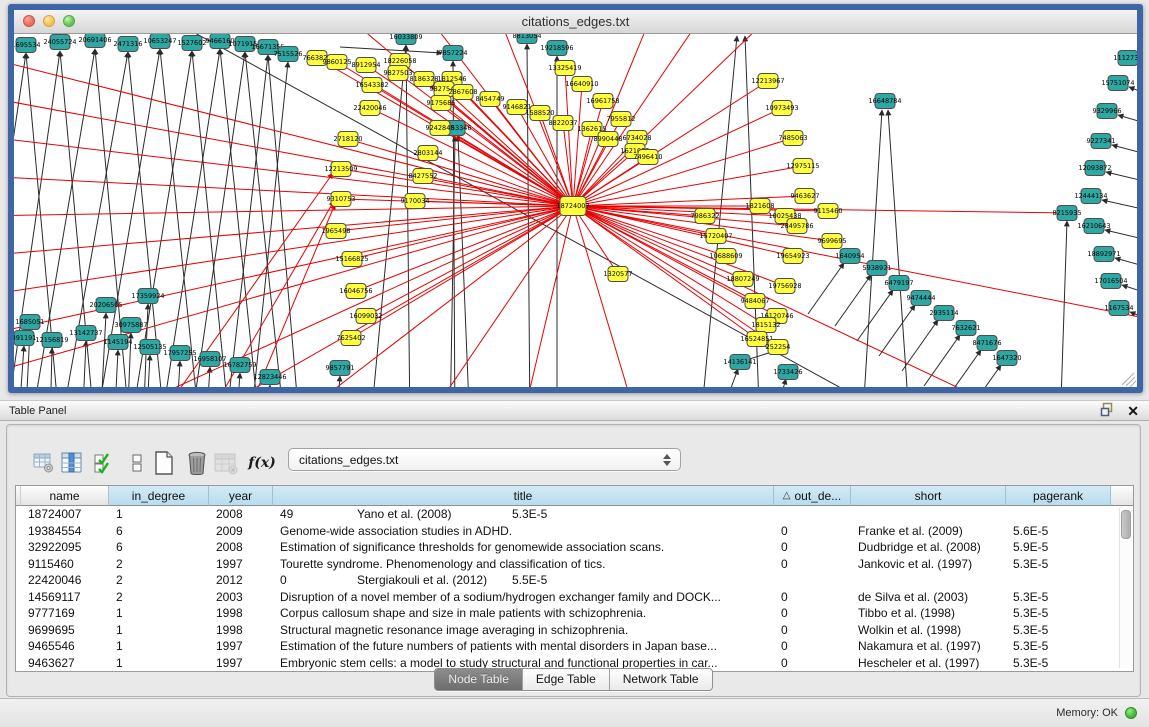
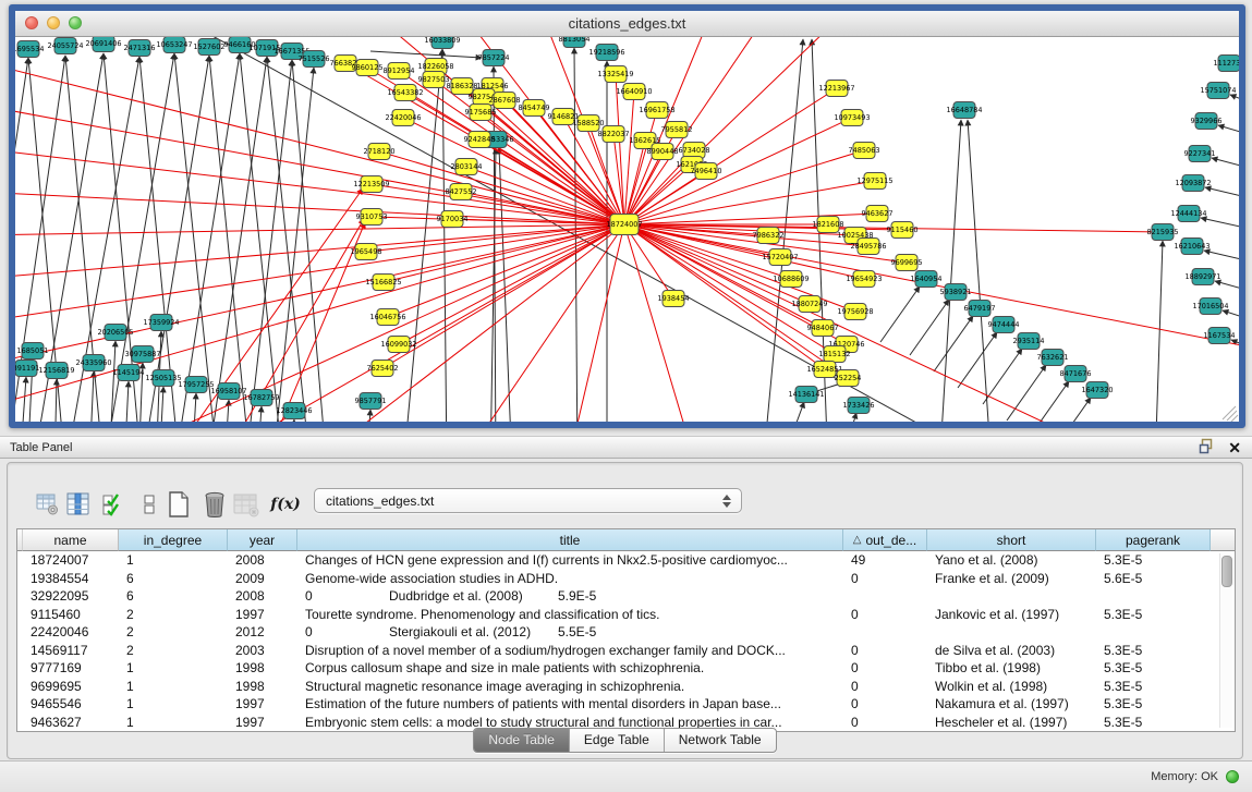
  citations_edges.txt
  1695534
  24055724
  20691406
  2471316
  10653247
  1527602
  9466160
  1071915
  1667135
  7515526
  16033809
  7857224
  8813054
  19218596
  1685051
  391191
  12156819
- 13142737
+ 24335960
  20206505
  17359924
  30975887
  1145194
  12505135
  17957255
  16958107
  16782759
  12823446
  9857791
  16648784
  111273
  15751074
  9329966
  9227341
  12093872
  12444134
  8215935
  16210643
  18892971
  17016504
  1167534
  1640954
  5938921
  6479197
  9474444
  2935114
  7632621
  8471676
  1647320
  14136141
  1733426
  766382
  9860125
  8912954
  18226058
  9827503
  8186328
  1812546
  982754
  2867608
  8454749
  9175685
  9146821
  1588520
  8822037
  9242848
  1362615
  16543382
  22420046
  2718120
  12213509
  9310753
  2803144
  8427552
  9170034
  13325419
  16640910
  16961758
  7955812
  8990448
  6734028
  7496410
  12213967
  10973493
  7485063
  12975115
  9463627
  9115460
  7986322
  15720407
  10688609
  1821608
  10025438
  28495786
  9699695
  19654923
  18807249
  19756928
  9484067
  16120746
  1815132
  16524851
  252254
- 1320577
+ 1938454
  15166825
  16046756
  16099032
  7625402
  1965498
  18724007
  Table Panel
  ✕
  f(x)
  citations_edges.txt
  name
  in_degree
  year
  title
  △
  out_de...
  short
  pagerank
  18724007
  1
  2008
+ Changes of HCN gene expression and I(f) currents in Nkx2.5-positive cardiomyoc...
  49
  Yano et al. (2008)
  5.3E-5
  19384554
  6
  2009
  Genome-wide association studies in ADHD.
  0
  Franke et al. (2009)
  5.6E-5
  32922095
  6
  2008
- Estimation of significance thresholds for genomewide association scans.
  0
  Dudbridge et al. (2008)
  5.9E-5
  9115460
  2
  1997
  Tourette syndrome. Phenomenology and classification of tics.
  0
  Jankovic et al. (1997)
  5.3E-5
  22420046
  2
  2012
  0
  Stergiakouli et al. (2012)
  5.5E-5
  14569117
  2
  2003
  Disruption of a novel member of a sodium/hydrogen exchanger family and DOCK...
  0
  de Silva et al. (2003)
  5.3E-5
  9777169
  1
  1998
  Corpus callosum shape and size in male patients with schizophrenia.
  0
  Tibbo et al. (1998)
  5.3E-5
  9699695
  1
  1998
  Structural magnetic resonance image averaging in schizophrenia.
  0
  Wolkin et al. (1998)
  5.3E-5
  9465546
  1
  1997
  Estimation of the future numbers of patients with mental disorders in Japan base...
  0
  Nakamura et al. (1997)
  5.3E-5
  9463627
  1
  1997
  Embryonic stem cells: a model to study structural and functional properties in car...
  0
  Hescheler et al. (1997)
  5.3E-5
  Node Table
  Edge Table
  Network Table
  Memory: OK
